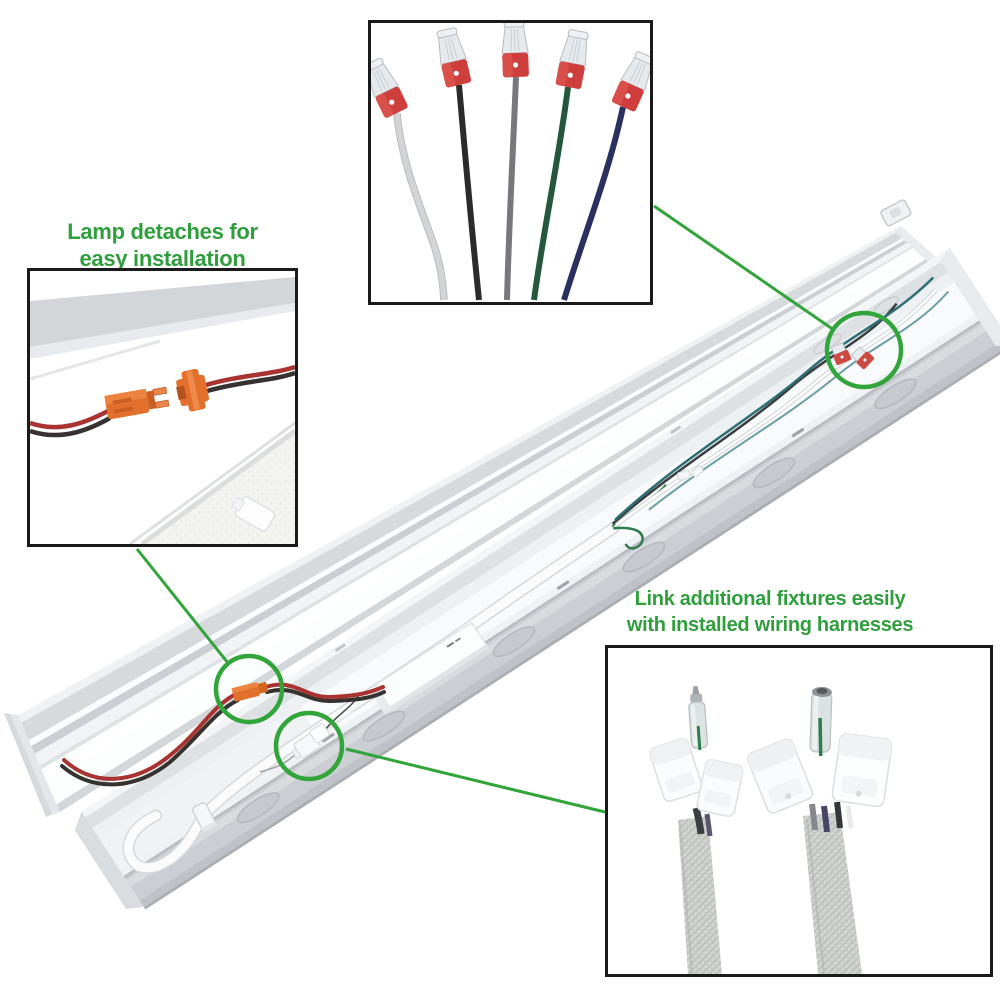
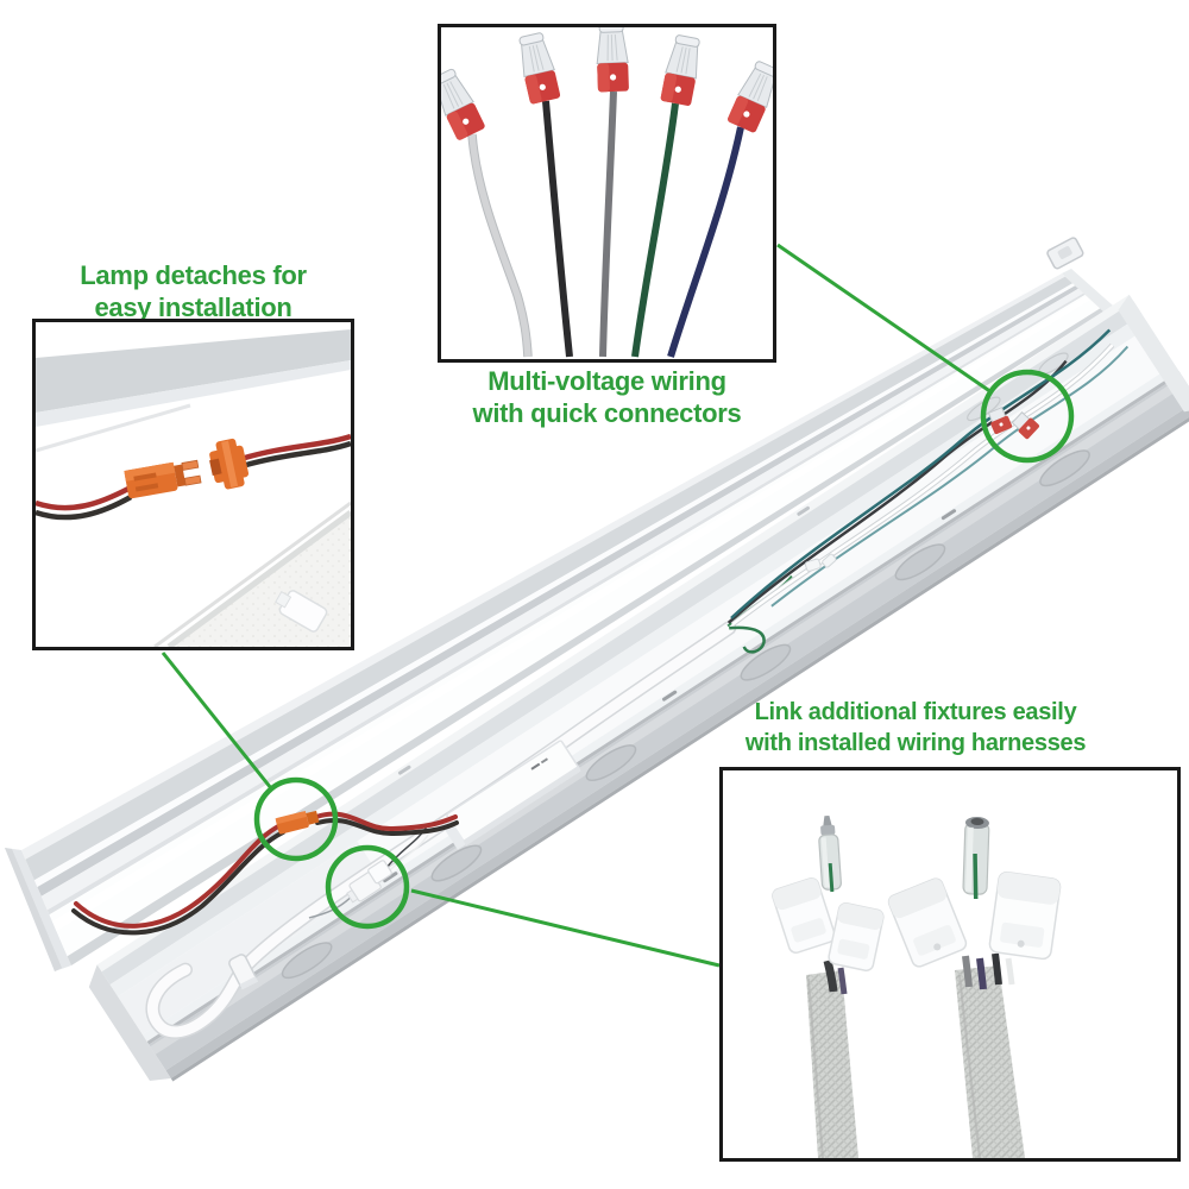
+ Multi-voltage wiring
+ with quick connectors
  Lamp detaches for
  easy installation
  Link additional fixtures easily
  with installed wiring harnesses
